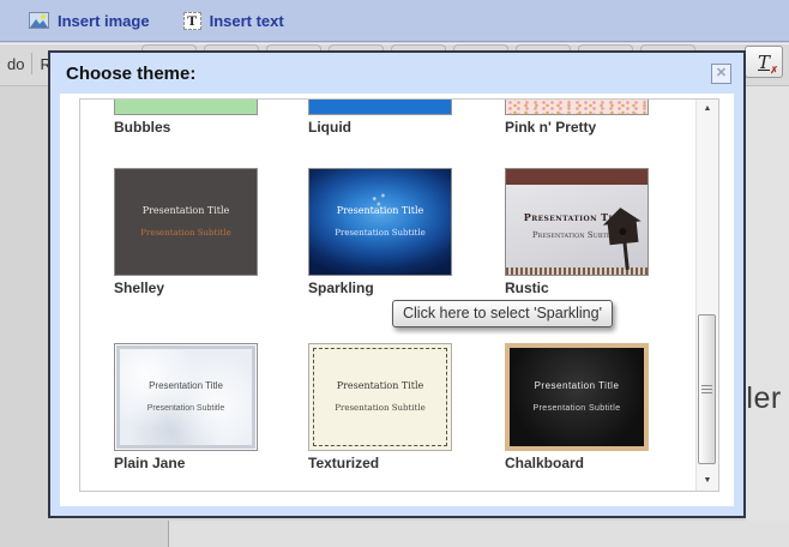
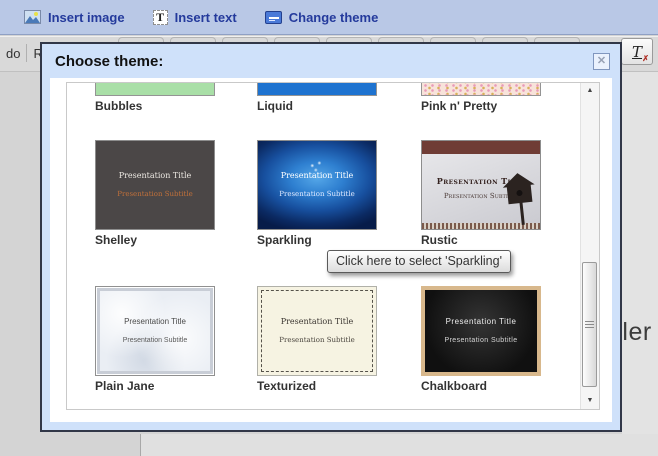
  Insert image
  T
  Insert text
+ Change theme
  do
  T
  ✗
  ler
  Choose theme:
  ✕
  Bubbles
  Liquid
  Pink n' Pretty
  Presentation Title
  Presentation Subtitle
  Shelley
  Presentation Title
  Presentation Subtitle
  Sparkling
  Presentation Ti
  Presentation Subti
  Rustic
  Presentation Title
  Plain Jane
  Presentation Title
  Presentation Subtitle
  Texturized
  Presentation Title
  Chalkboard
  Click here to select 'Sparkling'
